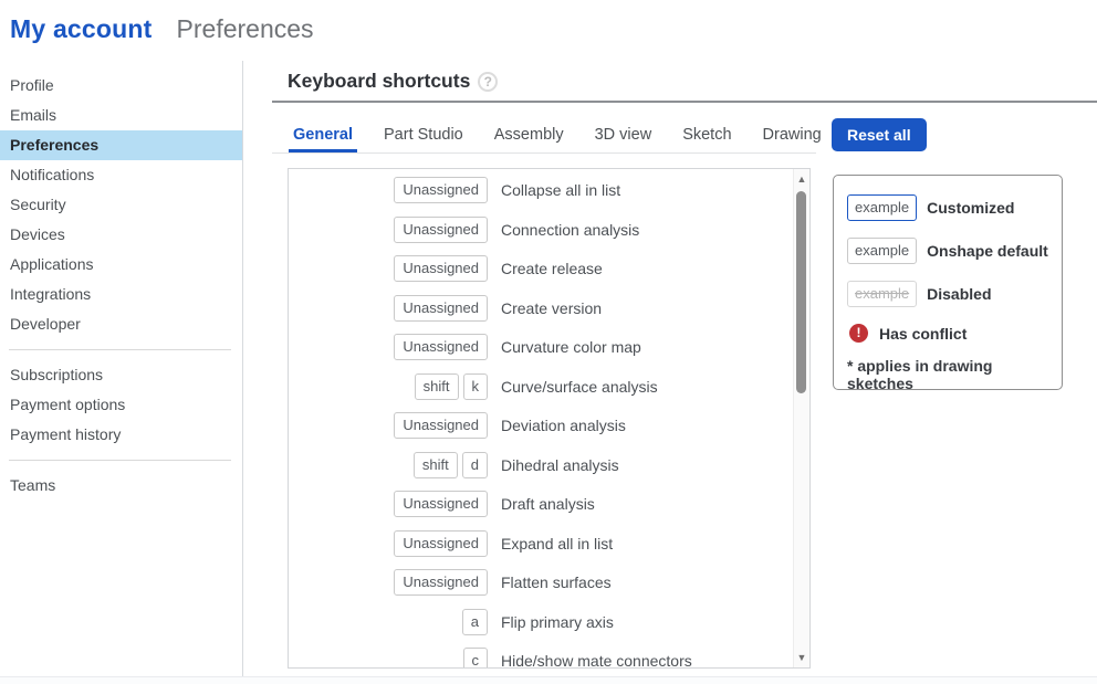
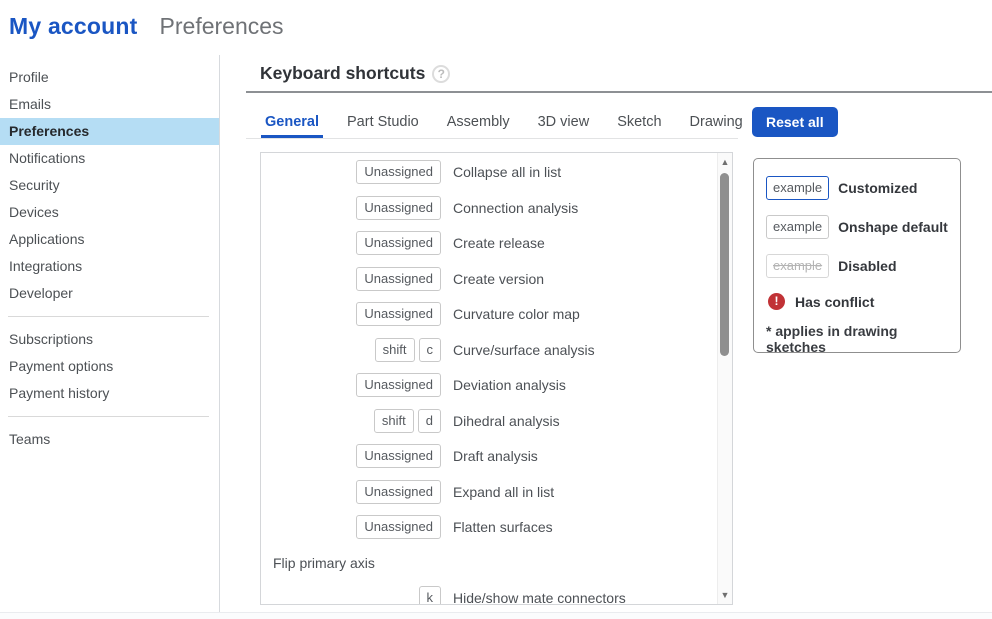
  My account
  Preferences
  Profile
  Emails
  Preferences
  Notifications
  Security
  Devices
  Applications
  Integrations
  Developer
  Subscriptions
  Payment options
  Payment history
  Teams
  Keyboard shortcuts
  ?
  General
  Part Studio
  Assembly
  3D view
  Sketch
  Drawing
  Reset all
  ▲
  ▼
  Unassigned
  Collapse all in list
  Unassigned
  Connection analysis
  Unassigned
  Create release
  Unassigned
  Create version
  Unassigned
  Curvature color map
  shift
- k
+ c
  Curve/surface analysis
  Unassigned
  Deviation analysis
  shift
  d
  Dihedral analysis
  Unassigned
  Draft analysis
  Unassigned
  Expand all in list
  Unassigned
  Flatten surfaces
- a
  Flip primary axis
- c
+ k
  Hide/show mate connectors
  example
  Customized
  example
  Onshape default
  example
  Disabled
  !
  Has conflict
  * applies in drawing sketches
